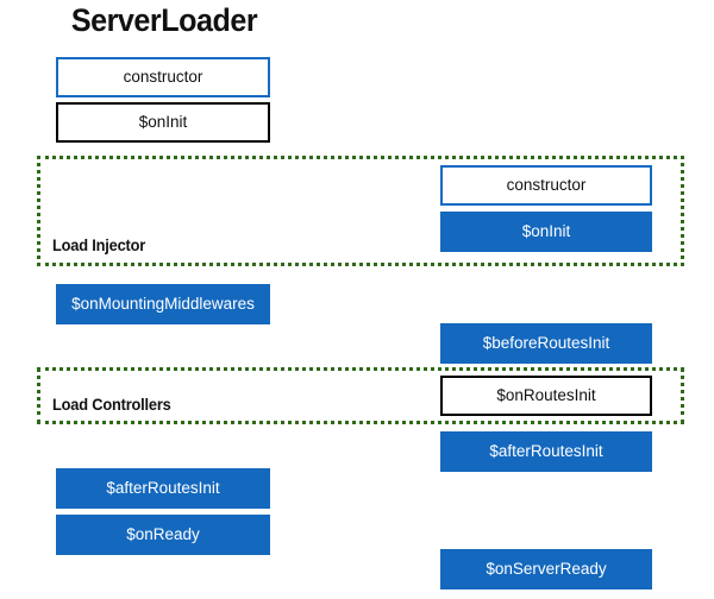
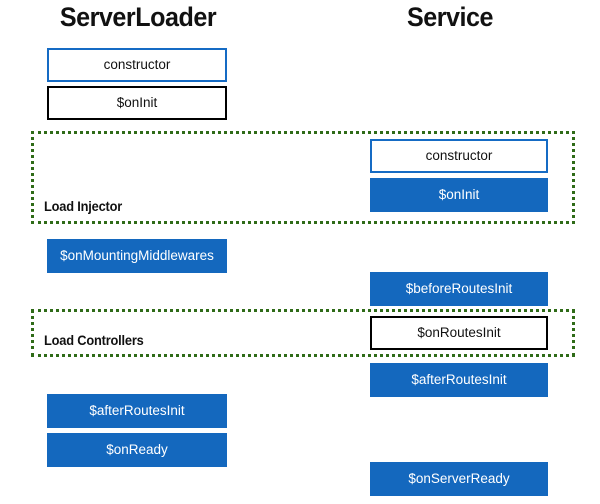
  ServerLoader
+ Service
  Load Injector
  Load Controllers
  constructor
  $onInit
  constructor
  $onInit
  $onMountingMiddlewares
  $beforeRoutesInit
  $onRoutesInit
  $afterRoutesInit
  $afterRoutesInit
  $onReady
  $onServerReady
